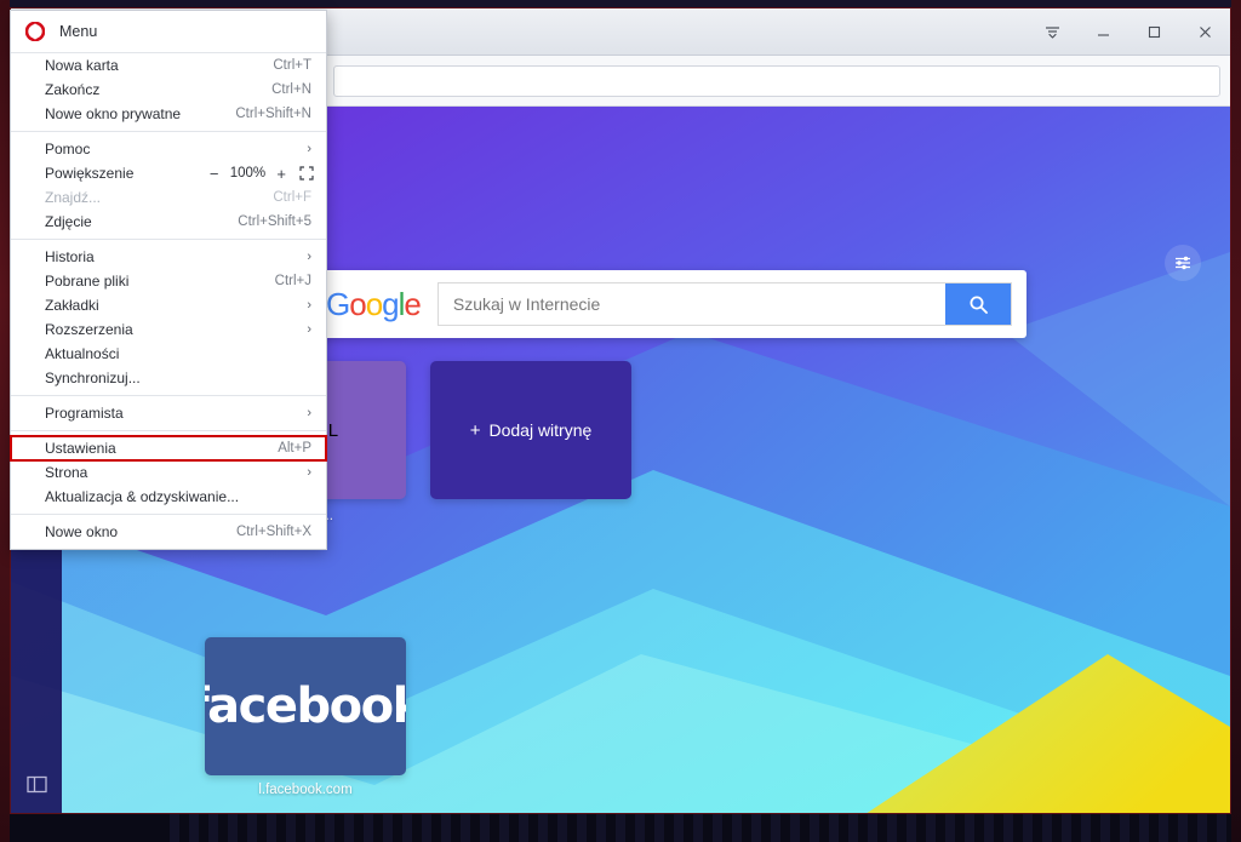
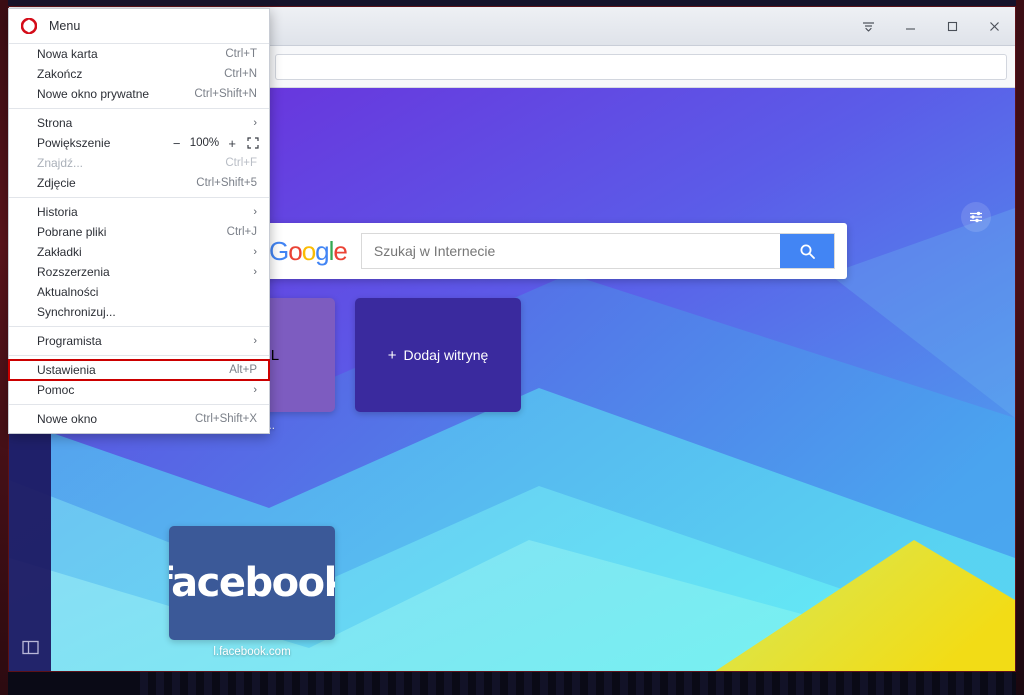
  Google
  Szukaj w Internecie
  +
  Dodaj witrynę
  aceboo
  l.facebook.com
  Menu
  Nowa karta
  Ctrl+T
  Zakończ
  Ctrl+N
  Nowe okno prywatne
  Ctrl+Shift+N
- Pomoc
+ Strona
  ›
  Powiększenie
  −
  100%
  +
  Znajdź...
  Ctrl+F
  Zdjęcie
  Ctrl+Shift+5
  Historia
  ›
  Pobrane pliki
  Ctrl+J
  Zakładki
  ›
  Rozszerzenia
  ›
  Aktualności
  Synchronizuj...
  Programista
  ›
  Ustawienia
  Alt+P
- Strona
+ Pomoc
  ›
- Aktualizacja & odzyskiwanie...
  Nowe okno
  Ctrl+Shift+X
